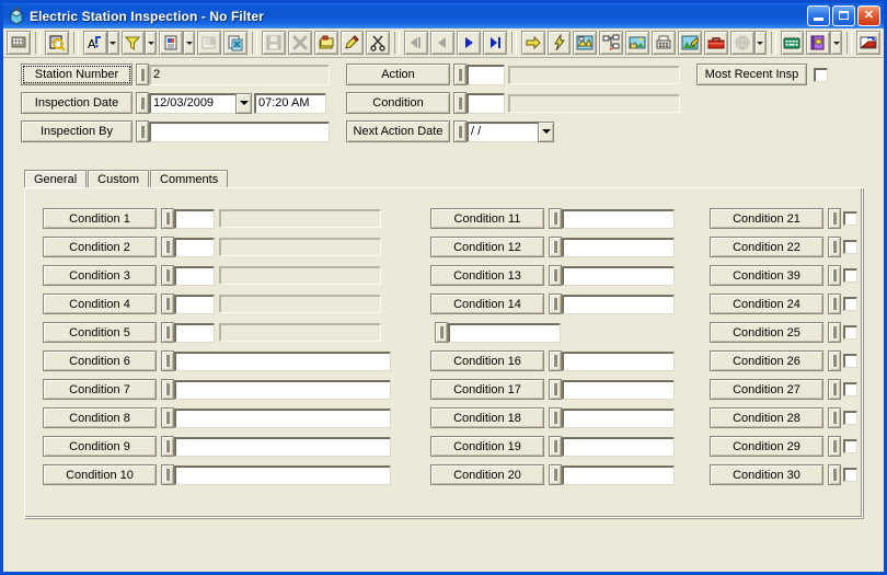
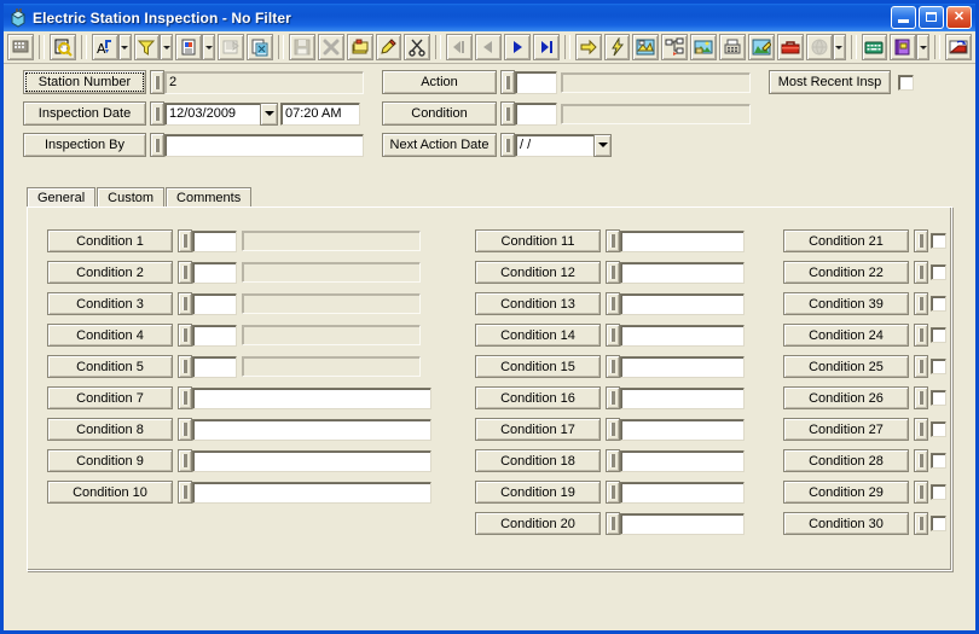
  Electric Station Inspection - No Filter
  ✕
  A
  Station Number
  2
  Inspection Date
  12/03/2009
  07:20 AM
  Inspection By
  Action
  Condition
  Next Action Date
  / /
  Most Recent Insp
  General
  Custom
  Comments
  Condition 1
  Condition 2
  Condition 3
  Condition 4
  Condition 5
- Condition 6
  Condition 7
  Condition 8
  Condition 9
  Condition 10
  Condition 11
  Condition 12
  Condition 13
  Condition 14
+ Condition 15
  Condition 16
  Condition 17
  Condition 18
  Condition 19
  Condition 20
  Condition 21
  Condition 22
  Condition 39
  Condition 24
  Condition 25
  Condition 26
  Condition 27
  Condition 28
  Condition 29
  Condition 30
